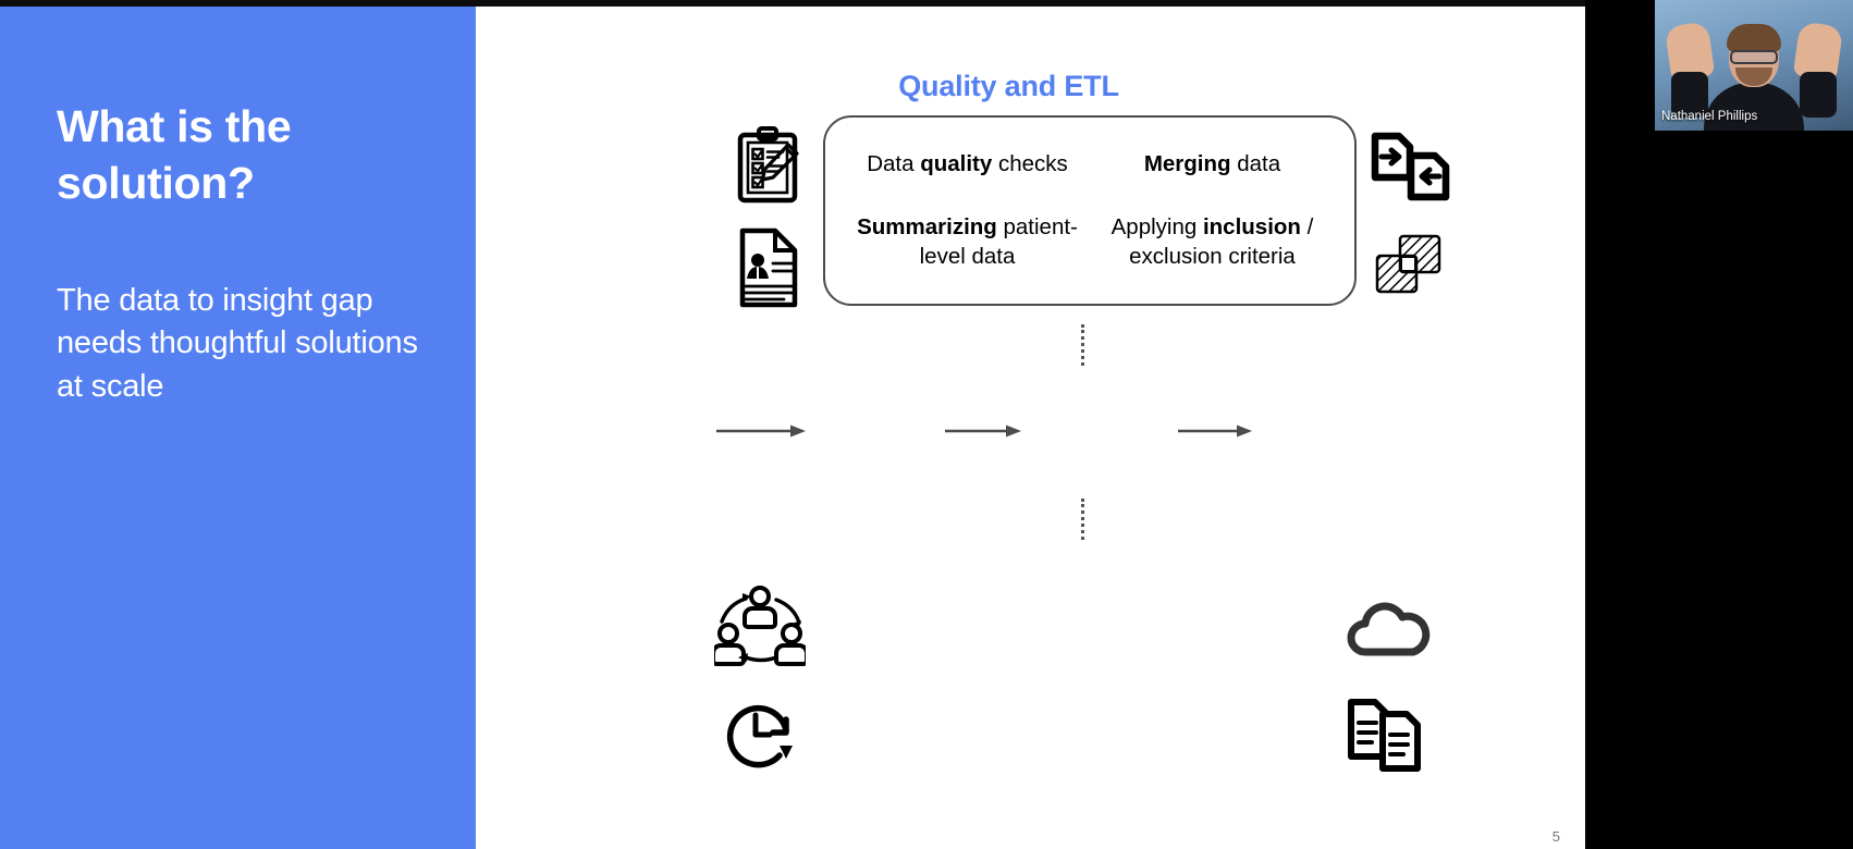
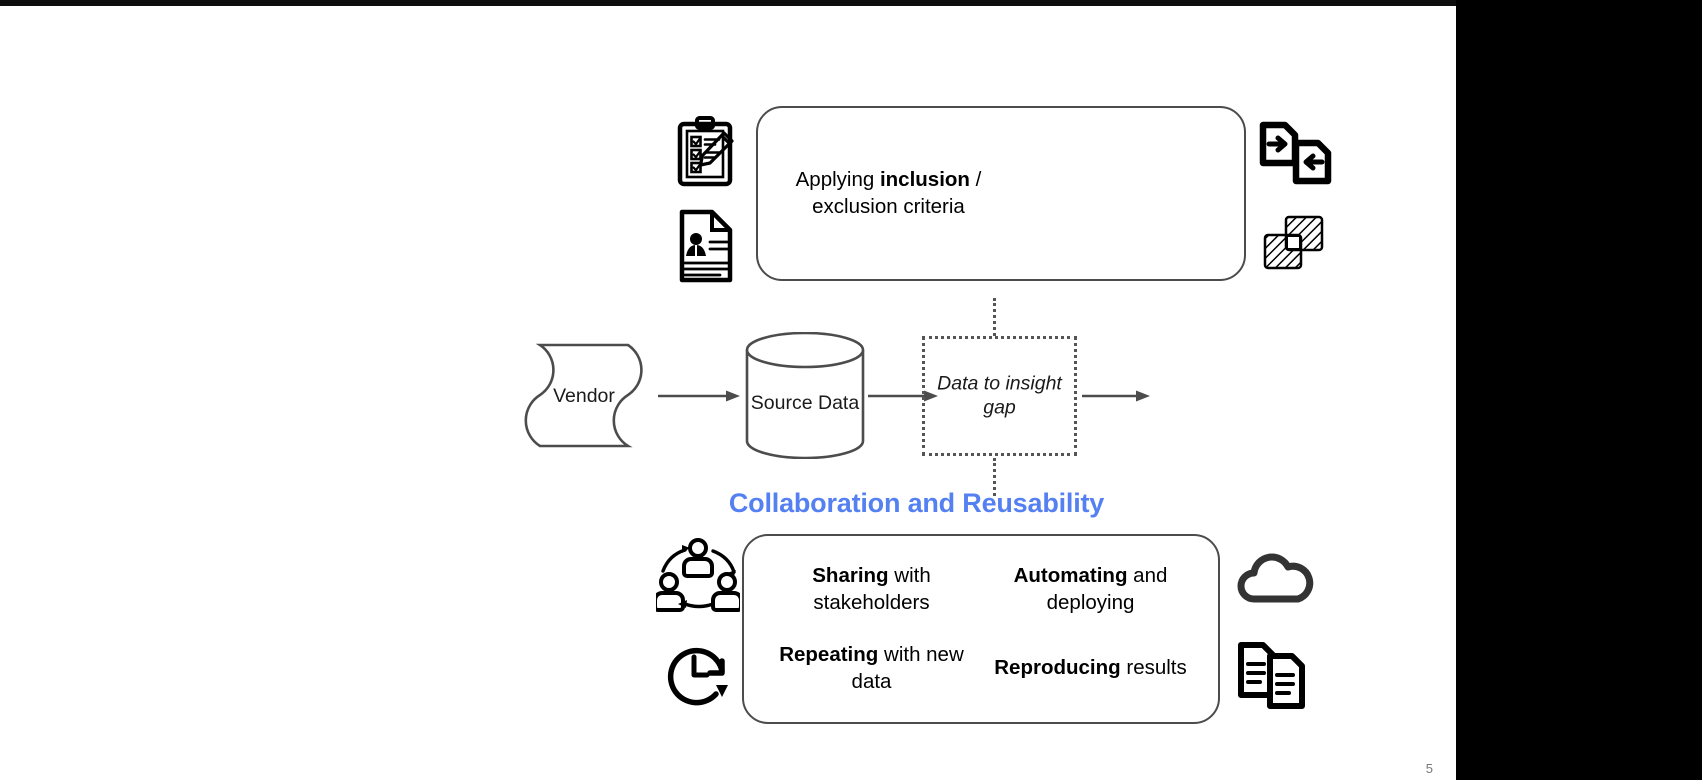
- What is the solution?
- The data to insight gap needs thoughtful solutions at scale
- Quality and ETL
- Data quality checks
- Merging data
- Summarizing patient-level data
  Applying inclusion / exclusion criteria
+ Vendor
+ Source Data
+ Data to insight gap
+ Collaboration and Reusability
+ Sharing with stakeholders
+ Automating and deploying
+ Repeating with new data
+ Reproducing results
  5
- Nathaniel Phillips
